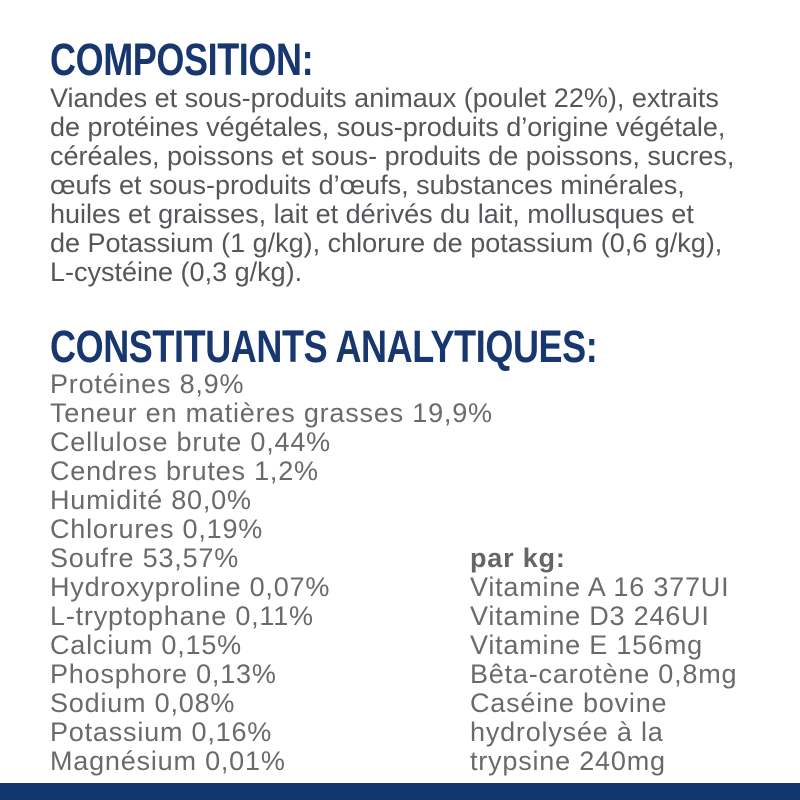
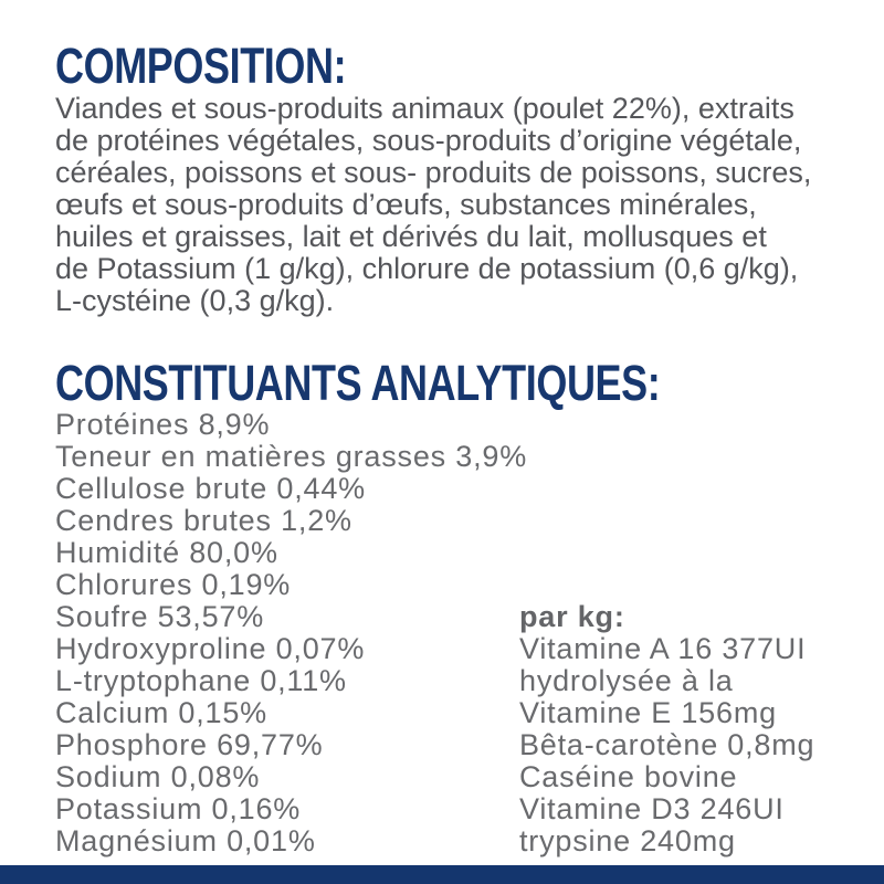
  COMPOSITION:
  Viandes et sous-produits animaux (poulet 22%), extraits
  de protéines végétales, sous-produits d’origine végétale,
  céréales, poissons et sous- produits de poissons, sucres,
  œufs et sous-produits d’œufs, substances minérales,
  huiles et graisses, lait et dérivés du lait, mollusques et
  de Potassium (1 g/kg), chlorure de potassium (0,6 g/kg),
  L-cystéine (0,3 g/kg).
  CONSTITUANTS ANALYTIQUES:
  Protéines 8,9%
- Teneur en matières grasses 19,9%
+ Teneur en matières grasses 3,9%
  Cellulose brute 0,44%
  Cendres brutes 1,2%
  Humidité 80,0%
  Chlorures 0,19%
  Soufre 53,57%
  Hydroxyproline 0,07%
  L-tryptophane 0,11%
  Calcium 0,15%
- Phosphore 0,13%
+ Phosphore 69,77%
  Sodium 0,08%
  Potassium 0,16%
  Magnésium 0,01%
  par kg:
  Vitamine A 16 377UI
- Vitamine D3 246UI
+ hydrolysée à la
  Vitamine E 156mg
  Bêta-carotène 0,8mg
  Caséine bovine
- hydrolysée à la
+ Vitamine D3 246UI
  trypsine 240mg
